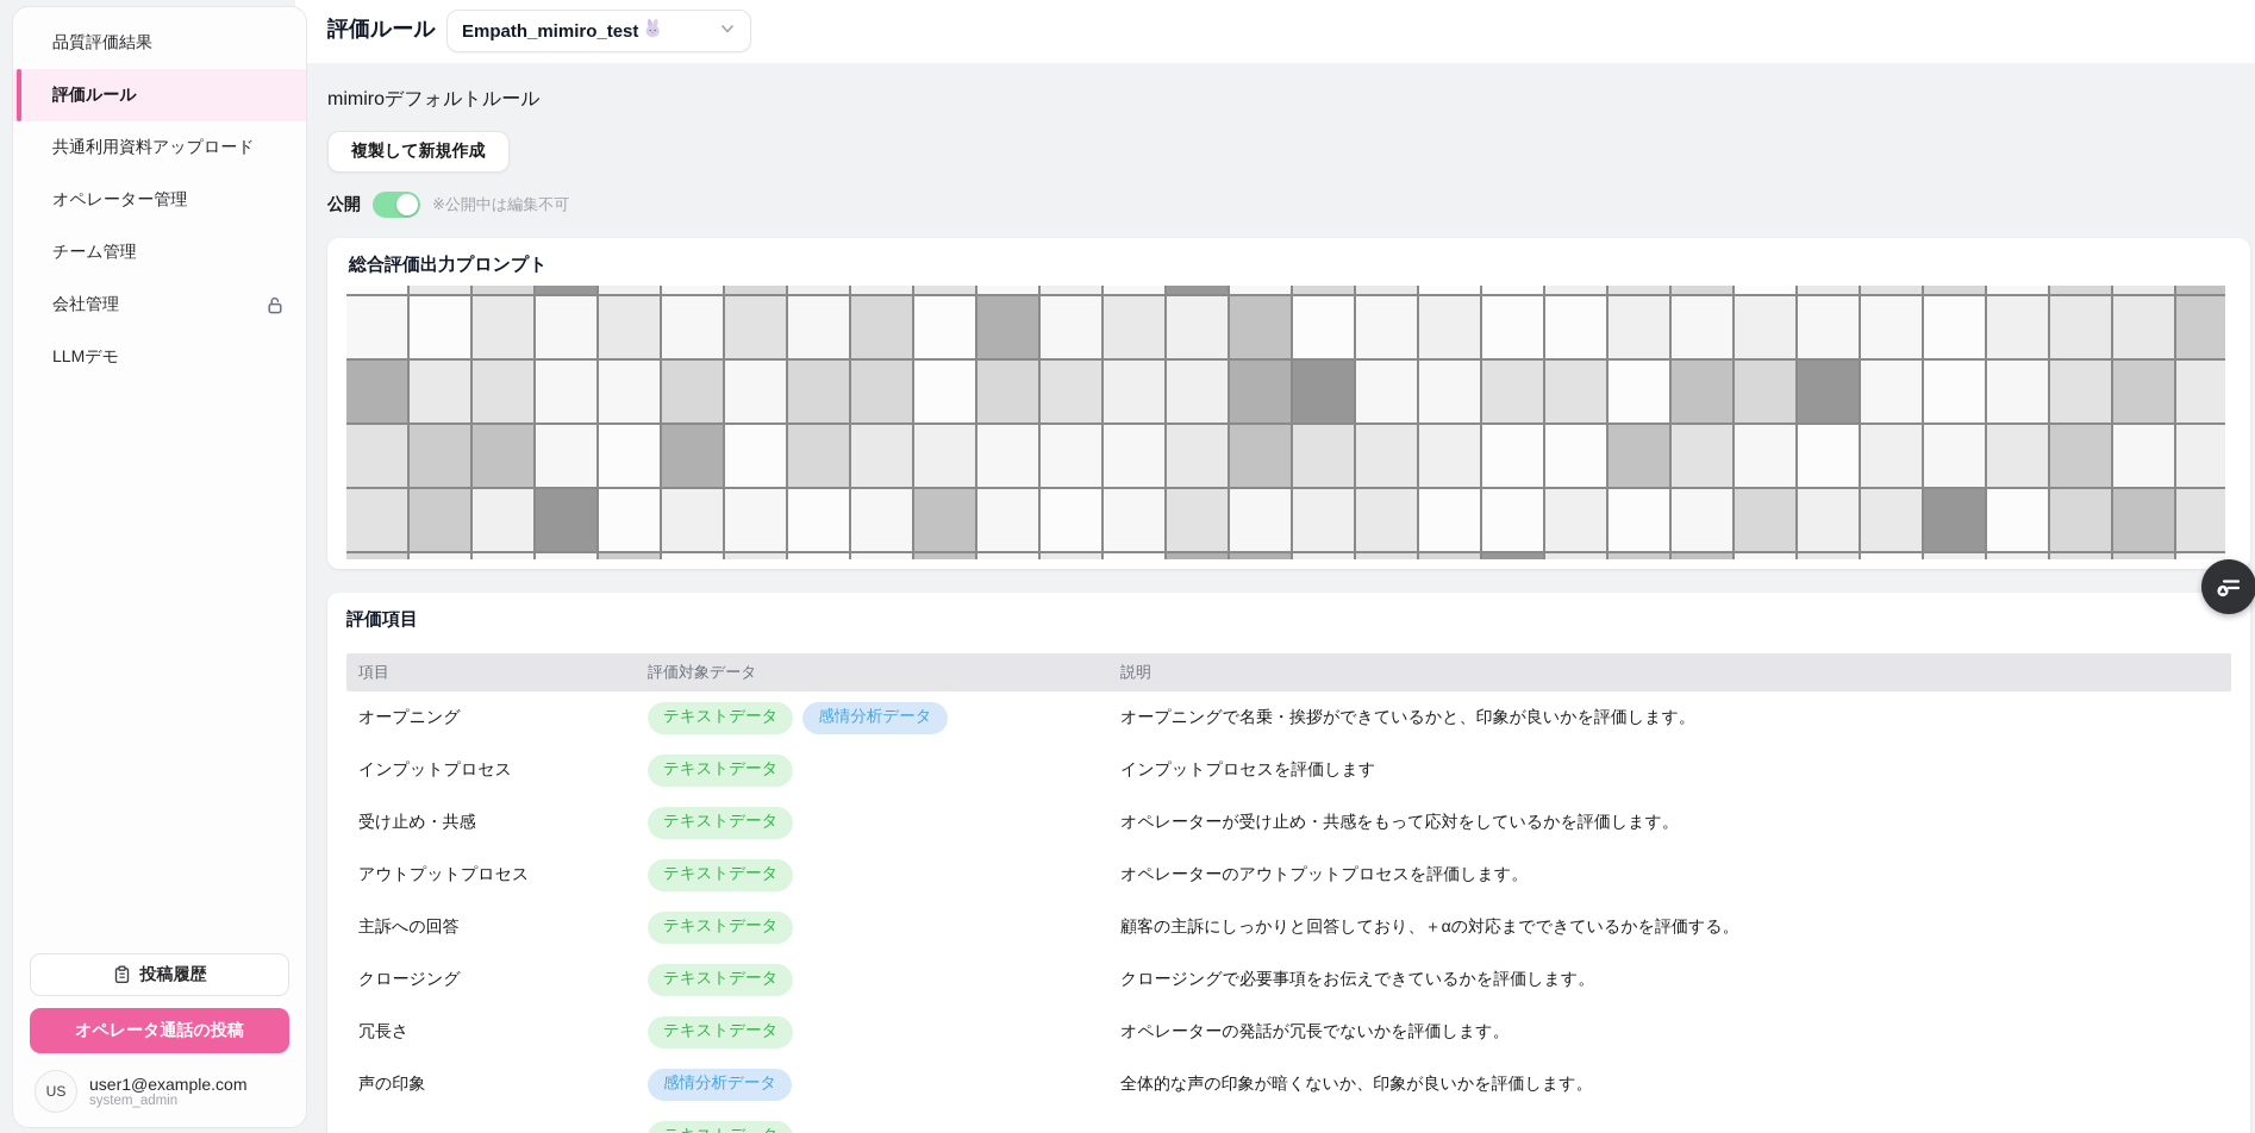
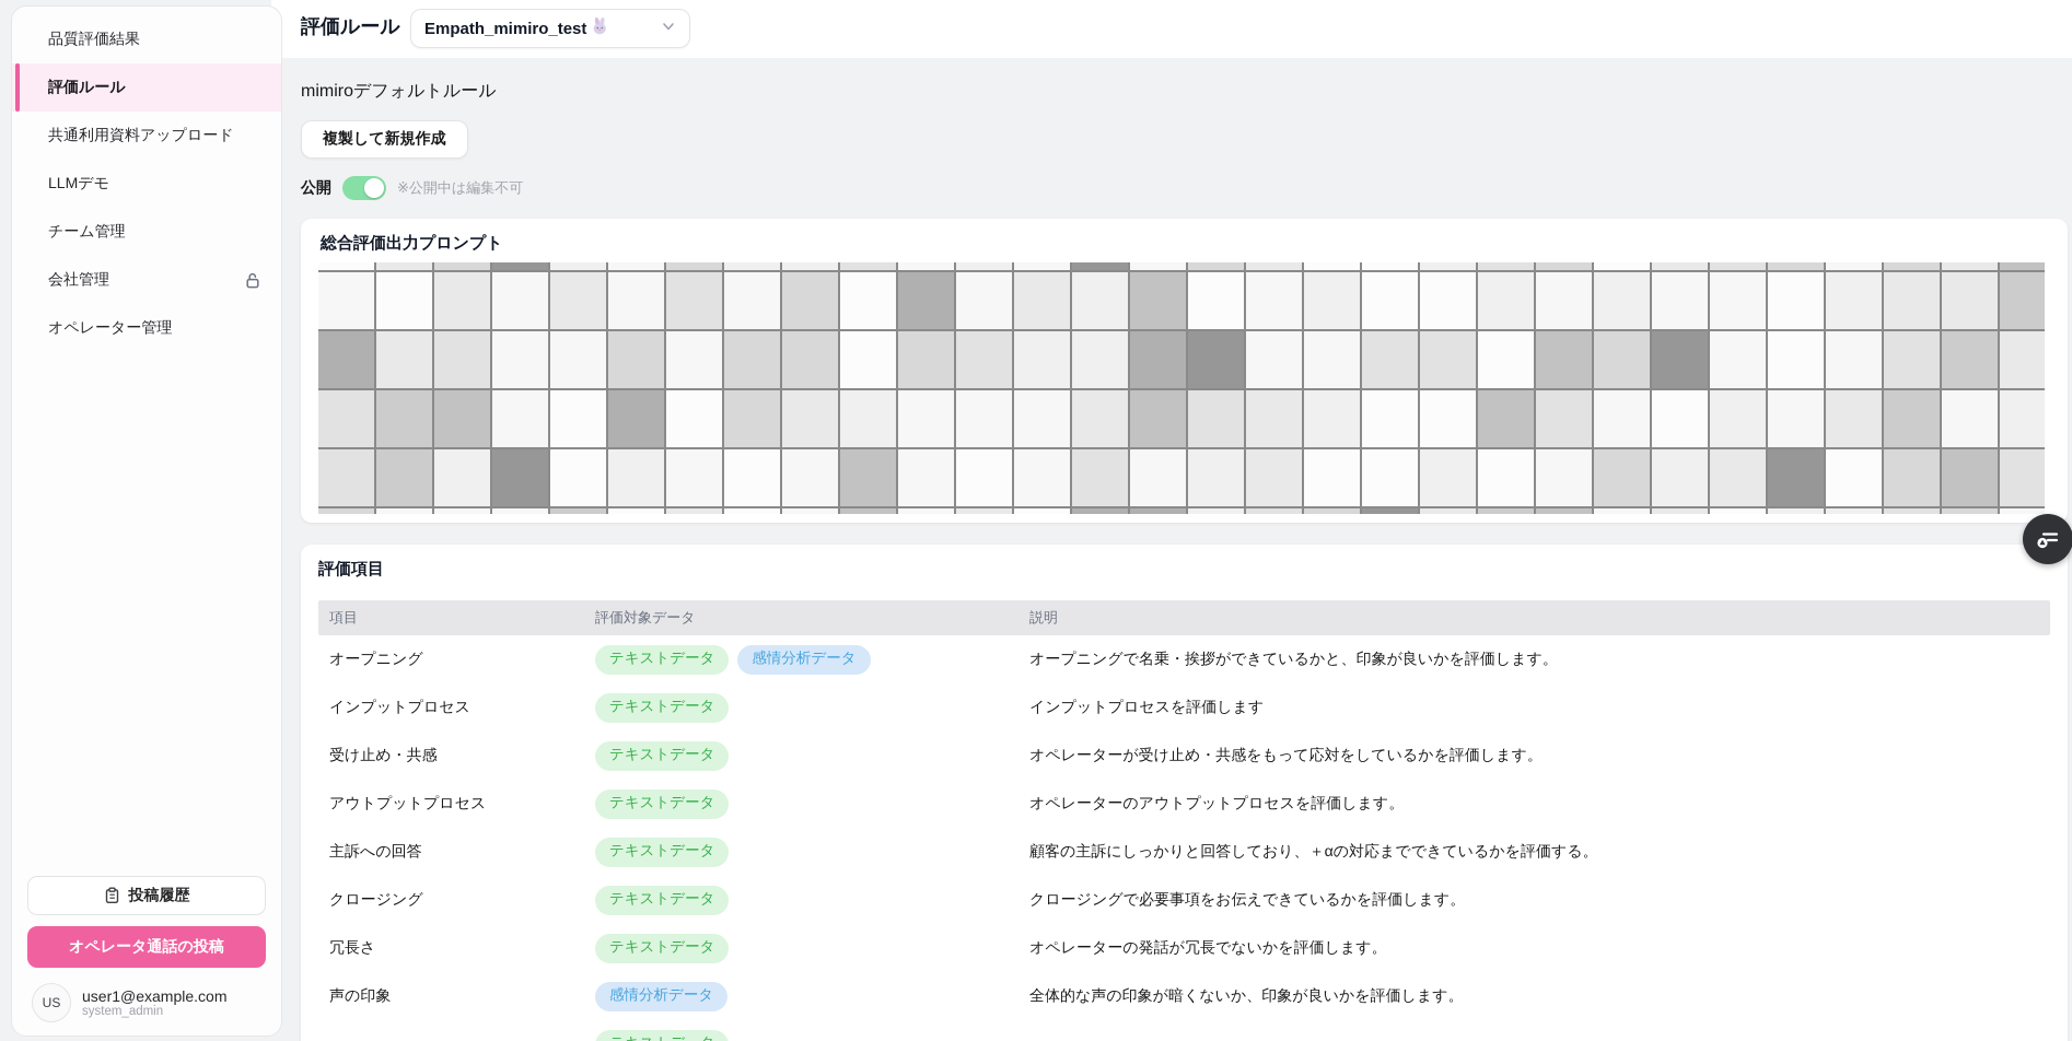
  評価ルール
  Empath_mimiro_test
  品質評価結果
  評価ルール
  共通利用資料アップロード
- オペレーター管理
+ LLMデモ
  チーム管理
  会社管理
- LLMデモ
+ オペレーター管理
  投稿履歴
  オペレータ通話の投稿
  US
  user1@example.com
  system_admin
  mimiroデフォルトルール
  複製して新規作成
  公開
  ※公開中は編集不可
  総合評価出力プロンプト
  評価項目
  項目
  評価対象データ
  説明
  オープニング
  テキストデータ
  感情分析データ
  オープニングで名乗・挨拶ができているかと、印象が良いかを評価します。
  インプットプロセス
  テキストデータ
  インプットプロセスを評価します
  受け止め・共感
  テキストデータ
  オペレーターが受け止め・共感をもって応対をしているかを評価します。
  アウトプットプロセス
  テキストデータ
  オペレーターのアウトプットプロセスを評価します。
  主訴への回答
  テキストデータ
  顧客の主訴にしっかりと回答しており、＋αの対応までできているかを評価する。
  クロージング
  テキストデータ
  クロージングで必要事項をお伝えできているかを評価します。
  冗長さ
  テキストデータ
  オペレーターの発話が冗長でないかを評価します。
  声の印象
  感情分析データ
  全体的な声の印象が暗くないか、印象が良いかを評価します。
